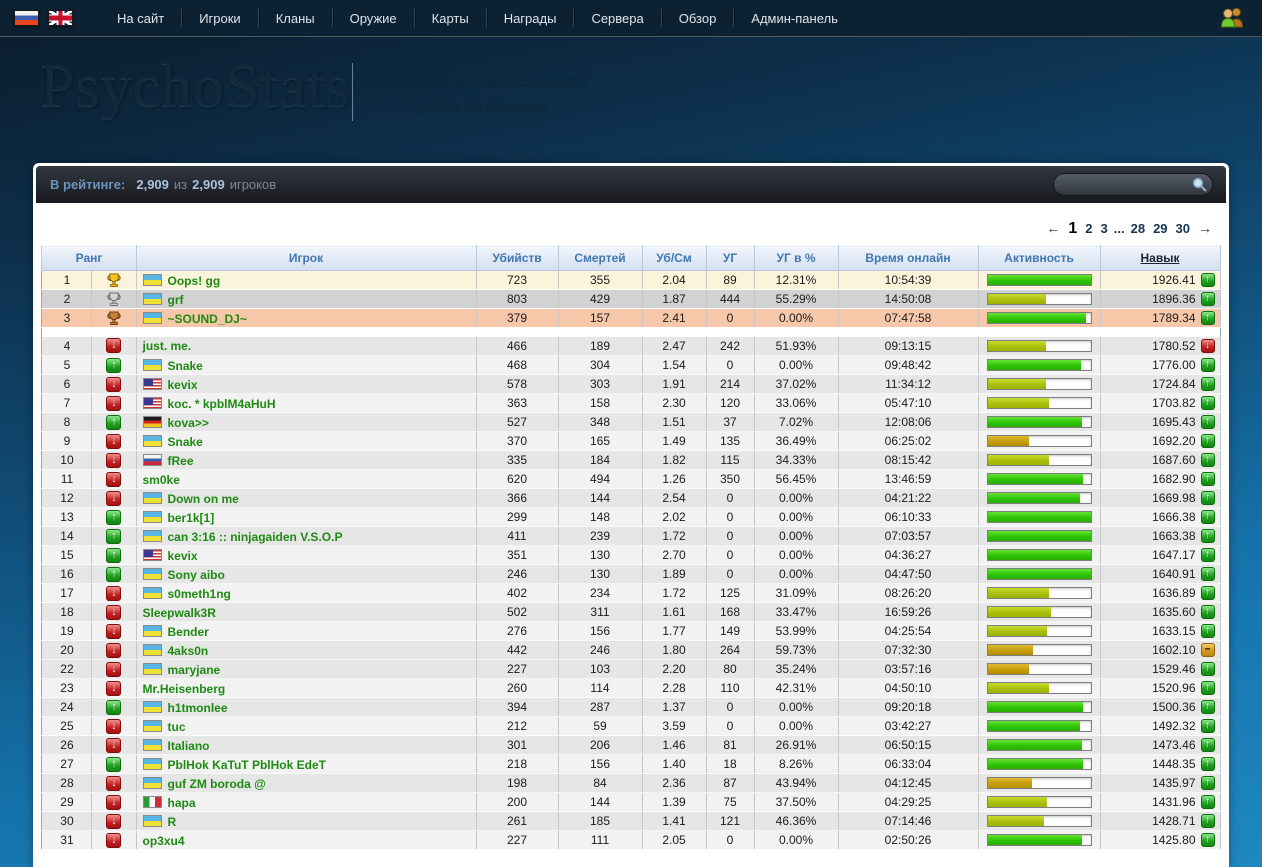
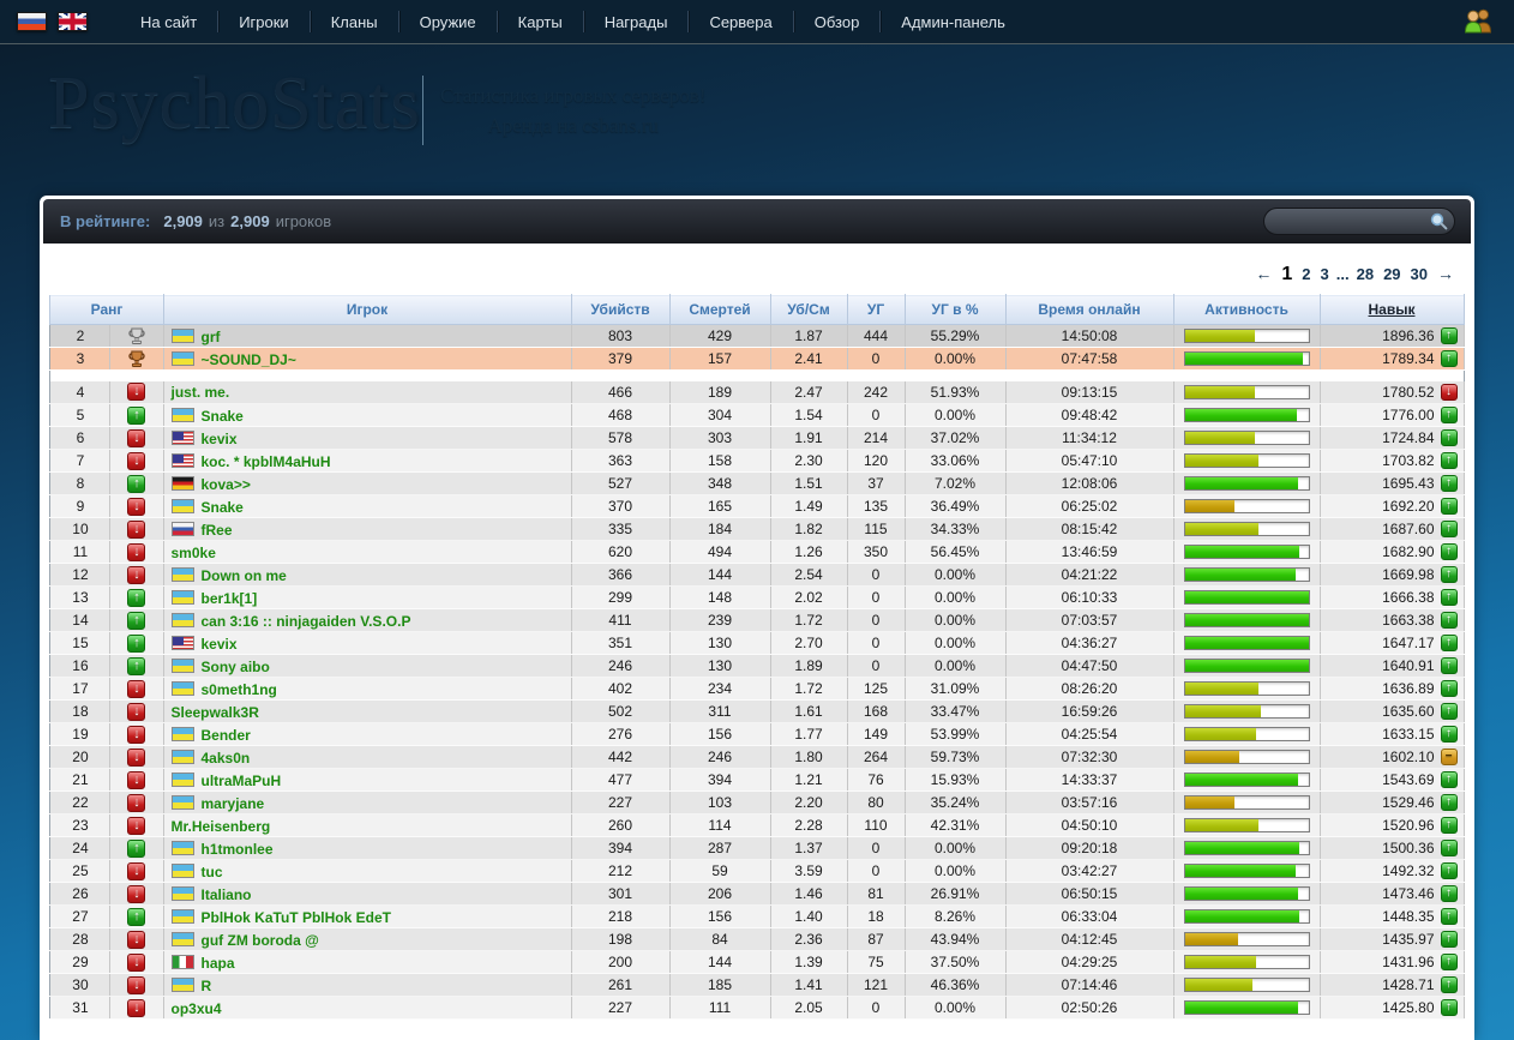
  На сайт
  Игроки
  Кланы
  Оружие
  Карты
  Награды
  Сервера
  Обзор
  Админ-панель
  PsychoStats
  В рейтинге:
  2,909
  из
  2,909
  игроков
  ← 1 2 3 ... 28 29 30 →
  Ранг	Игрок	Убийств	Смертей	Уб/См	УГ	УГ в %	Время онлайн	Активность	Навык
- 1		Oops! gg	723	355	2.04	89	12.31%	10:54:39		1926.41 ↑
  2		grf	803	429	1.87	444	55.29%	14:50:08		1896.36 ↑
  3		~SOUND_DJ~	379	157	2.41	0	0.00%	07:47:58		1789.34 ↑
  4	↓	just. me.	466	189	2.47	242	51.93%	09:13:15		1780.52 ↓
  5	↑	Snake	468	304	1.54	0	0.00%	09:48:42		1776.00 ↑
  6	↓	kevix	578	303	1.91	214	37.02%	11:34:12		1724.84 ↑
  7	↓	koc. * kpblM4aHuH	363	158	2.30	120	33.06%	05:47:10		1703.82 ↑
  8	↑	kova>>	527	348	1.51	37	7.02%	12:08:06		1695.43 ↑
  9	↓	Snake	370	165	1.49	135	36.49%	06:25:02		1692.20 ↑
  10	↓	fRee	335	184	1.82	115	34.33%	08:15:42		1687.60 ↑
  11	↓	sm0ke	620	494	1.26	350	56.45%	13:46:59		1682.90 ↑
  12	↓	Down on me	366	144	2.54	0	0.00%	04:21:22		1669.98 ↑
  13	↑	ber1k[1]	299	148	2.02	0	0.00%	06:10:33		1666.38 ↑
  14	↑	can 3:16 :: ninjagaiden V.S.O.P	411	239	1.72	0	0.00%	07:03:57		1663.38 ↑
  15	↑	kevix	351	130	2.70	0	0.00%	04:36:27		1647.17 ↑
  16	↑	Sony aibo	246	130	1.89	0	0.00%	04:47:50		1640.91 ↑
  17	↓	s0meth1ng	402	234	1.72	125	31.09%	08:26:20		1636.89 ↑
  18	↓	Sleepwalk3R	502	311	1.61	168	33.47%	16:59:26		1635.60 ↑
  19	↓	Bender	276	156	1.77	149	53.99%	04:25:54		1633.15 ↑
  20	↓	4aks0n	442	246	1.80	264	59.73%	07:32:30		1602.10 −
+ 21	↓	ultraMaPuH	477	394	1.21	76	15.93%	14:33:37		1543.69 ↑
  22	↓	maryjane	227	103	2.20	80	35.24%	03:57:16		1529.46 ↑
  23	↓	Mr.Heisenberg	260	114	2.28	110	42.31%	04:50:10		1520.96 ↑
  24	↑	h1tmonlee	394	287	1.37	0	0.00%	09:20:18		1500.36 ↑
  25	↓	tuc	212	59	3.59	0	0.00%	03:42:27		1492.32 ↑
  26	↓	Italiano	301	206	1.46	81	26.91%	06:50:15		1473.46 ↑
  27	↑	PblHok KaTuT PblHok EdeT	218	156	1.40	18	8.26%	06:33:04		1448.35 ↑
  28	↓	guf ZM boroda @	198	84	2.36	87	43.94%	04:12:45		1435.97 ↑
  29	↓	hapa	200	144	1.39	75	37.50%	04:29:25		1431.96 ↑
  30	↓	R	261	185	1.41	121	46.36%	07:14:46		1428.71 ↑
  31	↓	op3xu4	227	111	2.05	0	0.00%	02:50:26		1425.80 ↑
